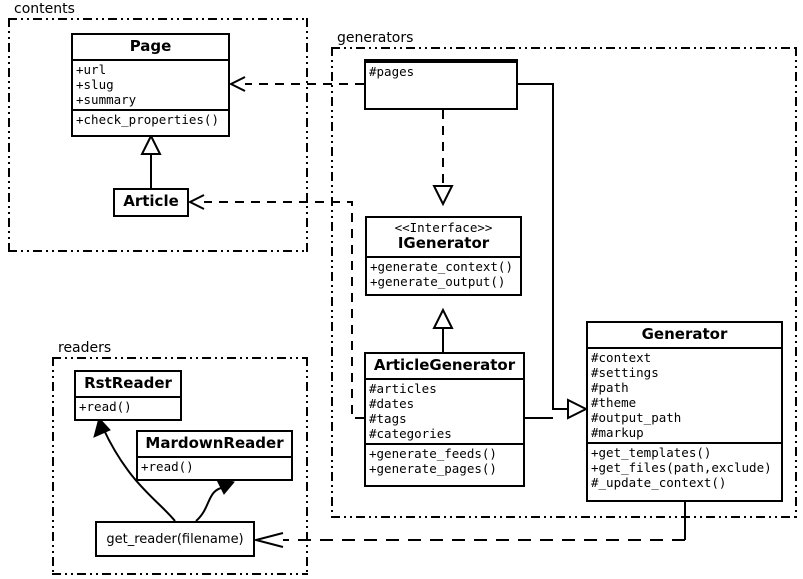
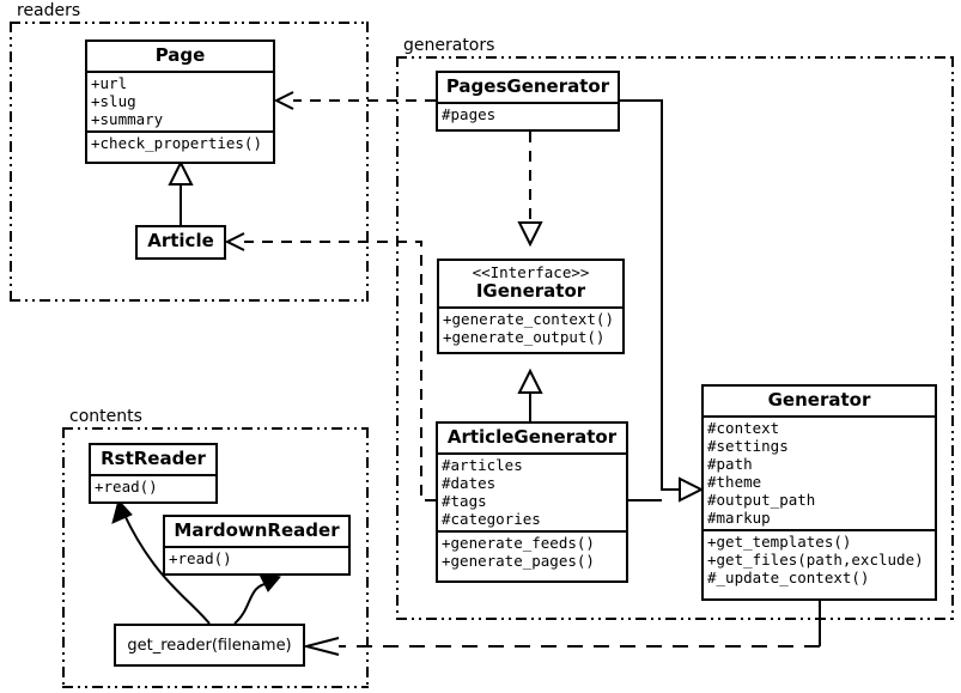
- contents
+ readers
  generators
- readers
+ contents
  Page
  +url
  +slug
  +summary
  +check_properties()
  Article
+ PagesGenerator
  #pages
  <<Interface>>
  IGenerator
  +generate_context()
  +generate_output()
  ArticleGenerator
  #articles
  #dates
  #tags
  #categories
  +generate_feeds()
  +generate_pages()
  Generator
  #context
  #settings
  #path
  #theme
  #output_path
  #markup
  +get_templates()
  +get_files(path,exclude)
  #_update_context()
  RstReader
  +read()
  MardownReader
  +read()
  get_reader(filename)
